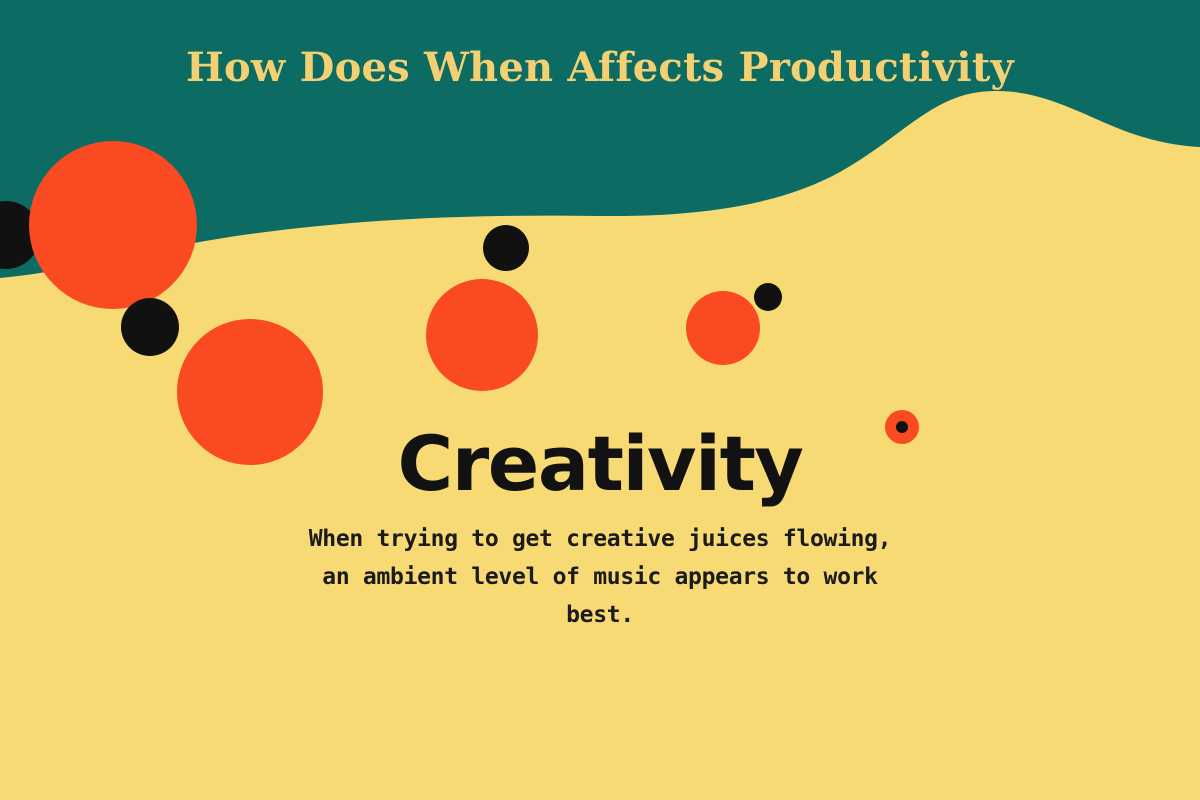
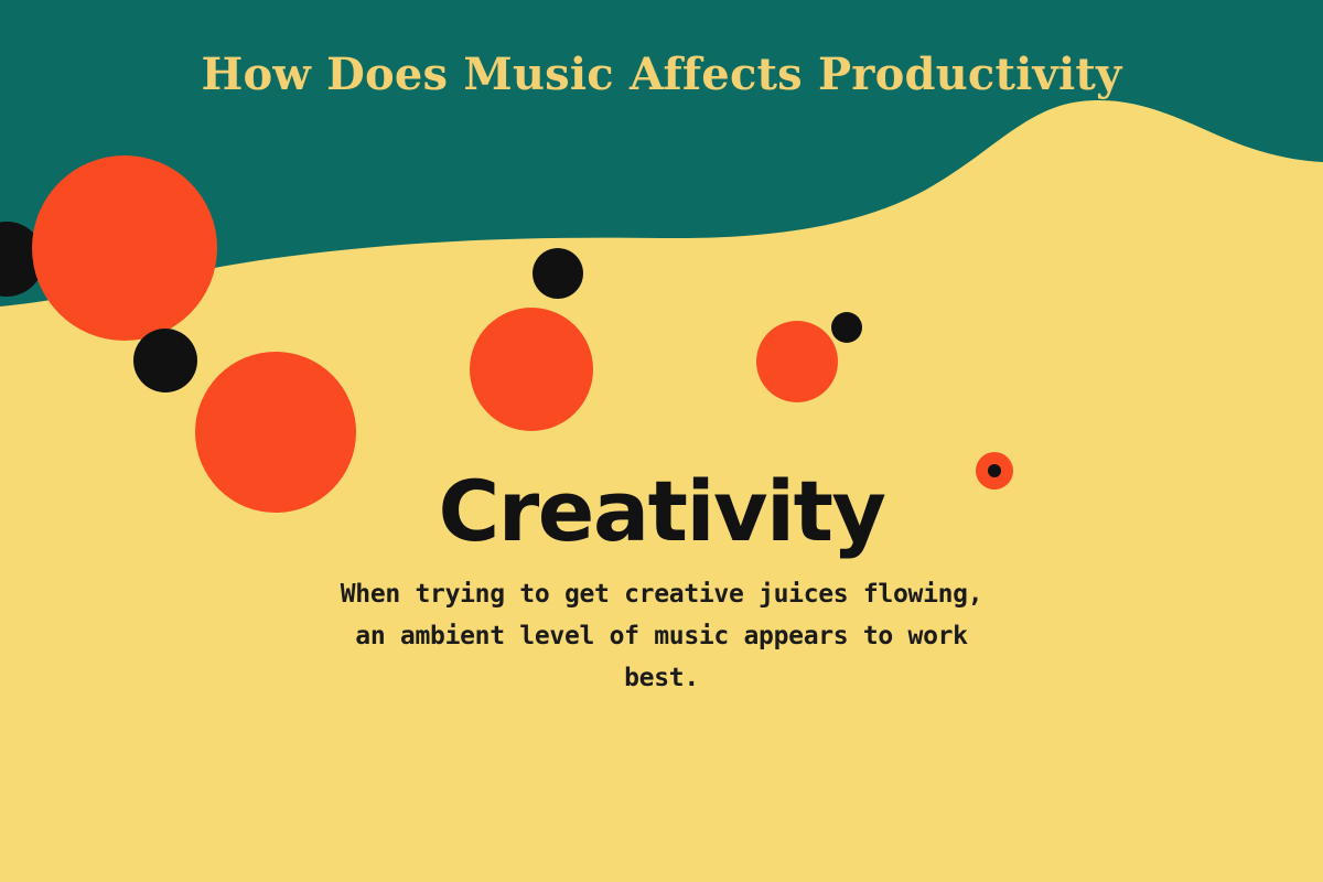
- How Does When Affects Productivity
+ How Does Music Affects Productivity
  Creativity
  When trying to get creative juices flowing,
  an ambient level of music appears to work
  best.
